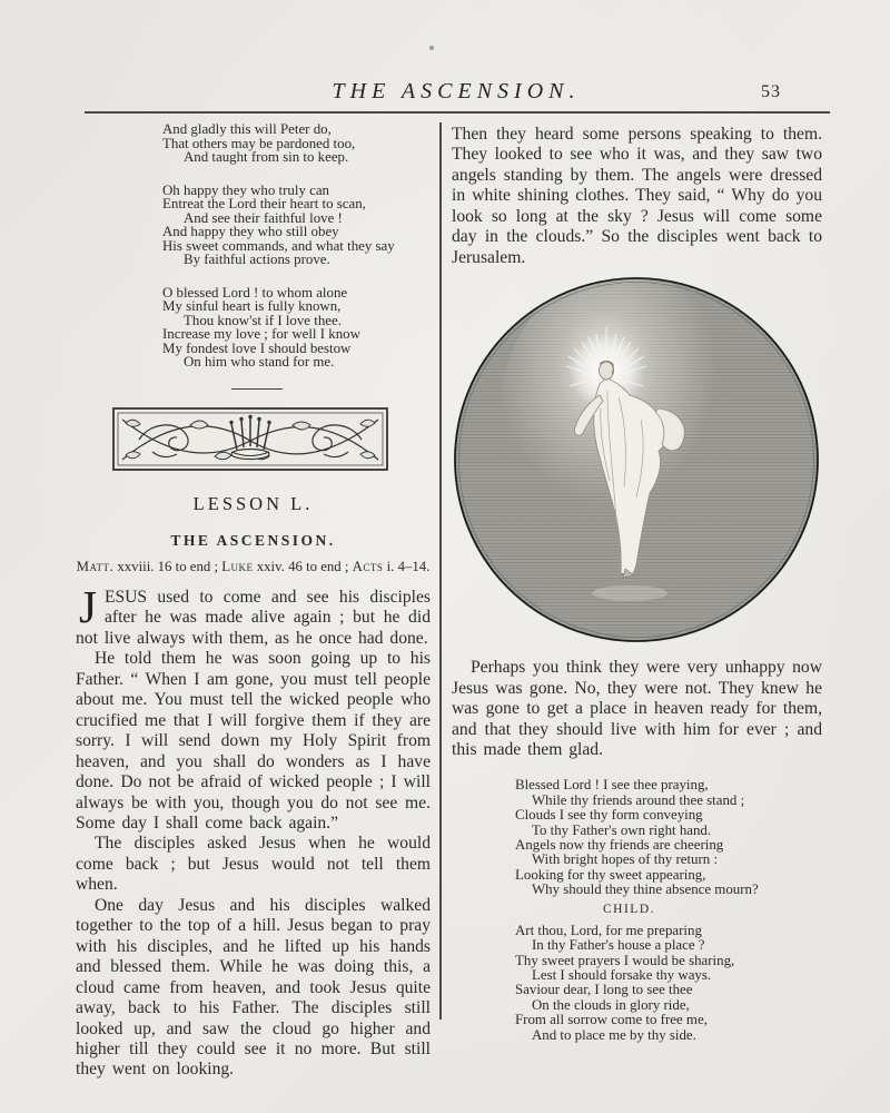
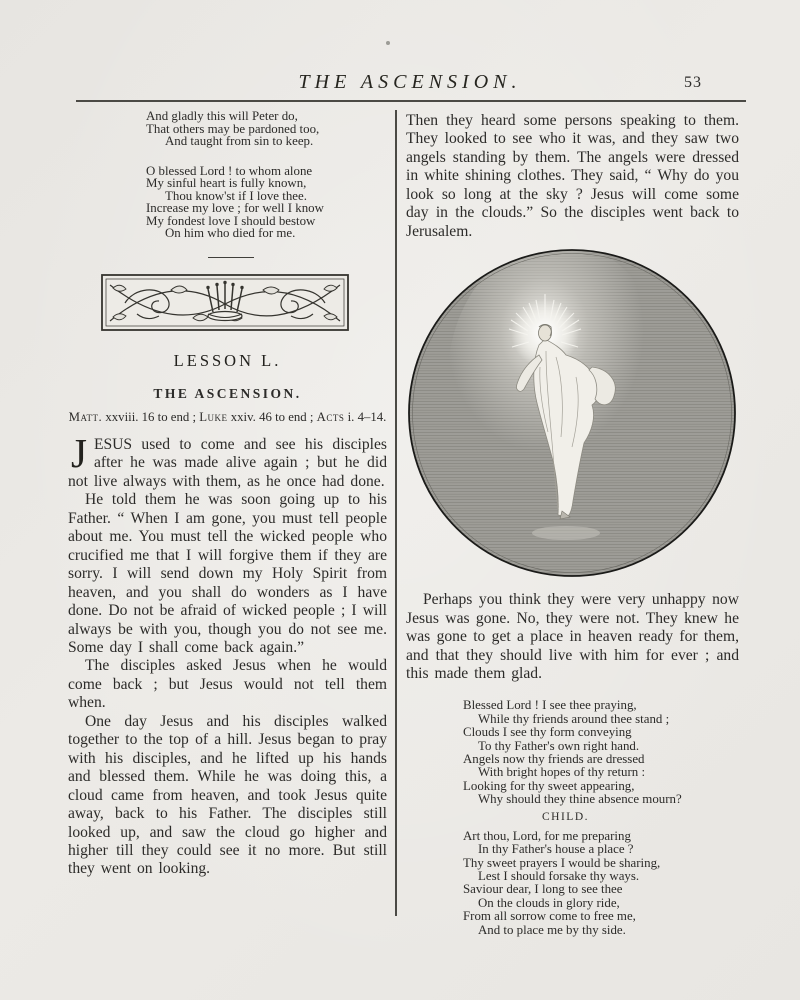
  THE ASCENSION.
  53
  And gladly this will Peter do,
  That others may be pardoned too,
  And taught from sin to keep.
- Oh happy they who truly can
- Entreat the Lord their heart to scan,
- And see their faithful love !
- And happy they who still obey
- His sweet commands, and what they say
- By faithful actions prove.
  O blessed Lord ! to whom alone
  My sinful heart is fully known,
  Thou know'st if I love thee.
  Increase my love ; for well I know
  My fondest love I should bestow
- On him who stand for me.
+ On him who died for me.
  LESSON L.
  THE ASCENSION.
  Matt. xxviii. 16 to end ; Luke xxiv. 46 to end ; Acts i. 4–14.
  J
  ESUS used to come and see his disciples after he was made alive again ; but he did not live always with them, as he once had done.
  He told them he was soon going up to his Father. “ When I am gone, you must tell people about me. You must tell the wicked people who crucified me that I will forgive them if they are sorry. I will send down my Holy Spirit from heaven, and you shall do wonders as I have done. Do not be afraid of wicked people ; I will always be with you, though you do not see me. Some day I shall come back again.”
  The disciples asked Jesus when he would come back ; but Jesus would not tell them when.
  One day Jesus and his disciples walked together to the top of a hill. Jesus began to pray with his disciples, and he lifted up his hands and blessed them. While he was doing this, a cloud came from heaven, and took Jesus quite away, back to his Father. The disciples still looked up, and saw the cloud go higher and higher till they could see it no more. But still they went on looking.
  Then they heard some persons speaking to them. They looked to see who it was, and they saw two angels standing by them. The angels were dressed in white shining clothes. They said, “ Why do you look so long at the sky ? Jesus will come some day in the clouds.” So the disciples went back to Jerusalem.
  Perhaps you think they were very unhappy now Jesus was gone. No, they were not. They knew he was gone to get a place in heaven ready for them, and that they should live with him for ever ; and this made them glad.
  Blessed Lord ! I see thee praying,
  While thy friends around thee stand ;
  Clouds I see thy form conveying
  To thy Father's own right hand.
- Angels now thy friends are cheering
+ Angels now thy friends are dressed
  With bright hopes of thy return :
  Looking for thy sweet appearing,
  Why should they thine absence mourn?
  CHILD.
  Art thou, Lord, for me preparing
  In thy Father's house a place ?
  Thy sweet prayers I would be sharing,
  Lest I should forsake thy ways.
  Saviour dear, I long to see thee
  On the clouds in glory ride,
  From all sorrow come to free me,
  And to place me by thy side.
